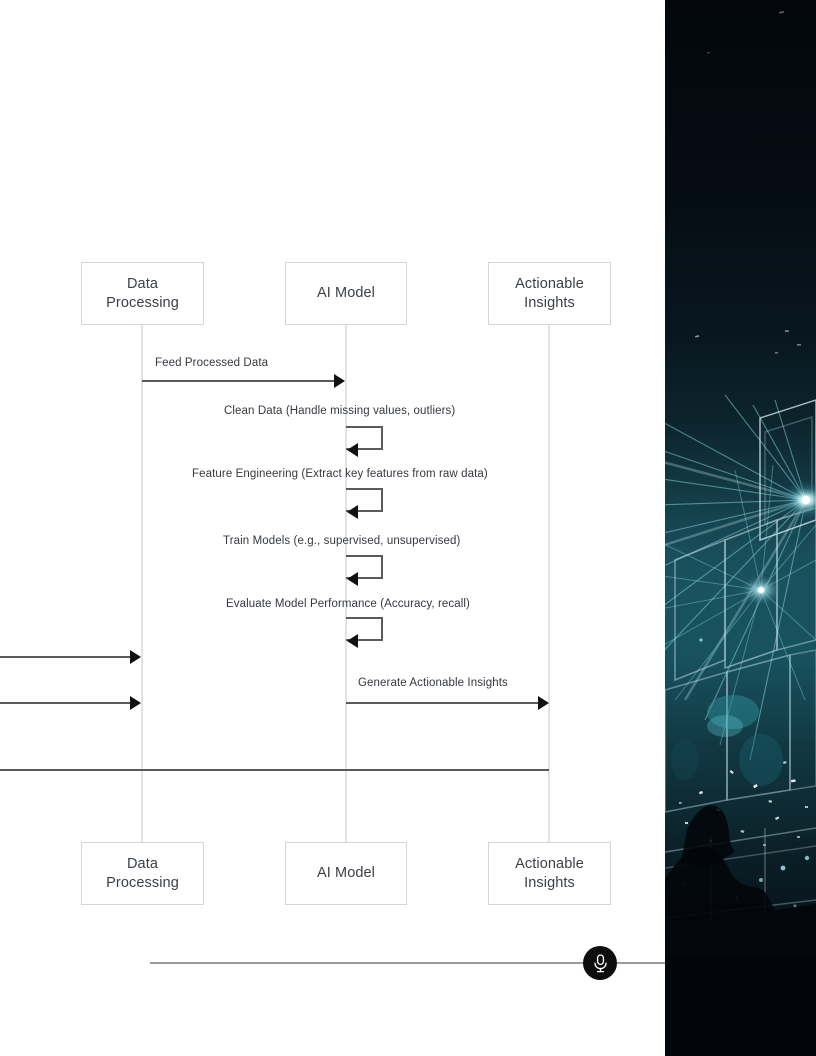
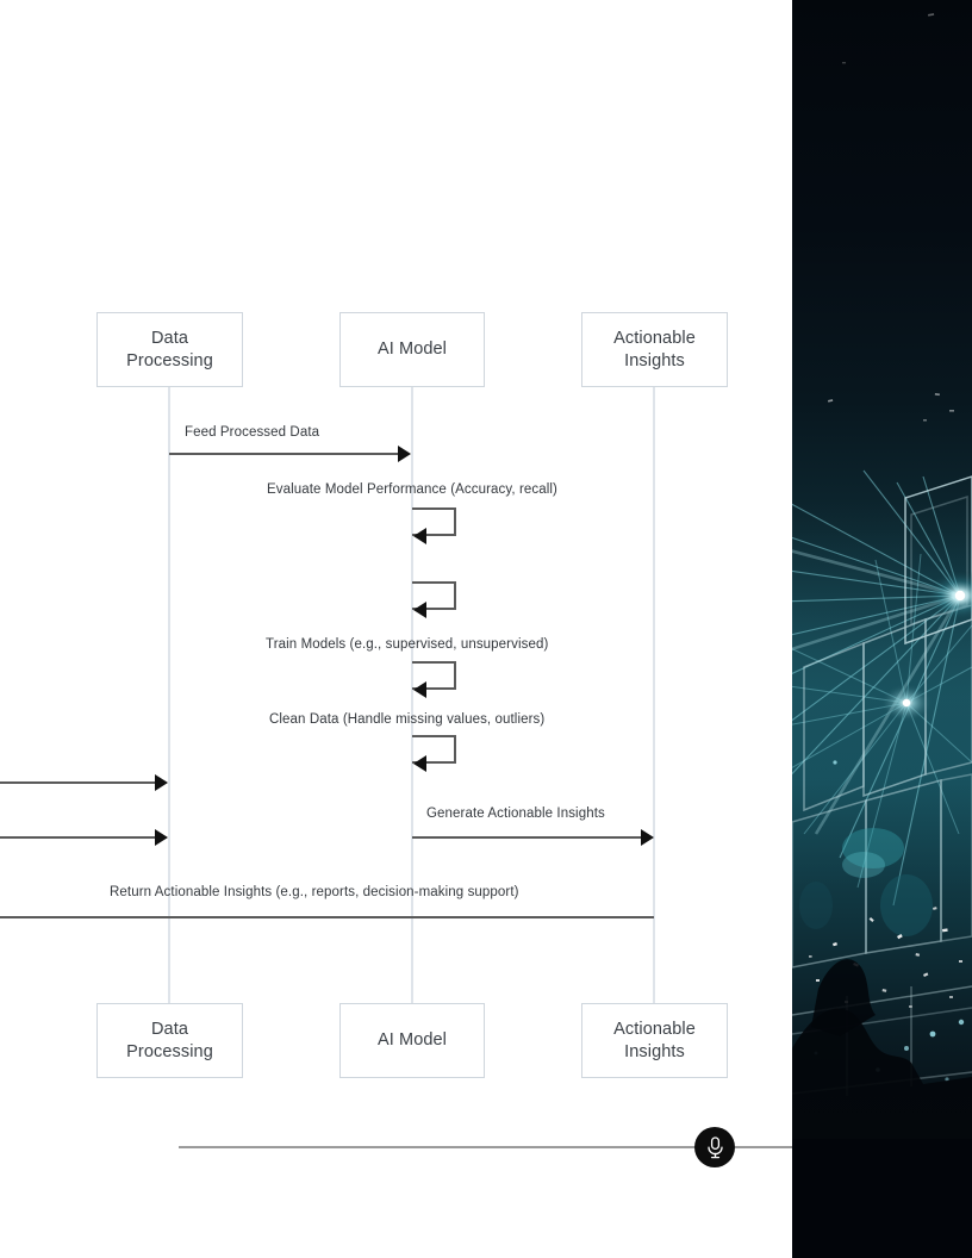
  Data
  Processing
  AI Model
  Actionable
  Insights
  Feed Processed Data
- Clean Data (Handle missing values, outliers)
+ Evaluate Model Performance (Accuracy, recall)
- Feature Engineering (Extract key features from raw data)
  Train Models (e.g., supervised, unsupervised)
- Evaluate Model Performance (Accuracy, recall)
+ Clean Data (Handle missing values, outliers)
  Generate Actionable Insights
+ Return Actionable Insights (e.g., reports, decision-making support)
  Data
  Processing
  AI Model
  Actionable
  Insights
